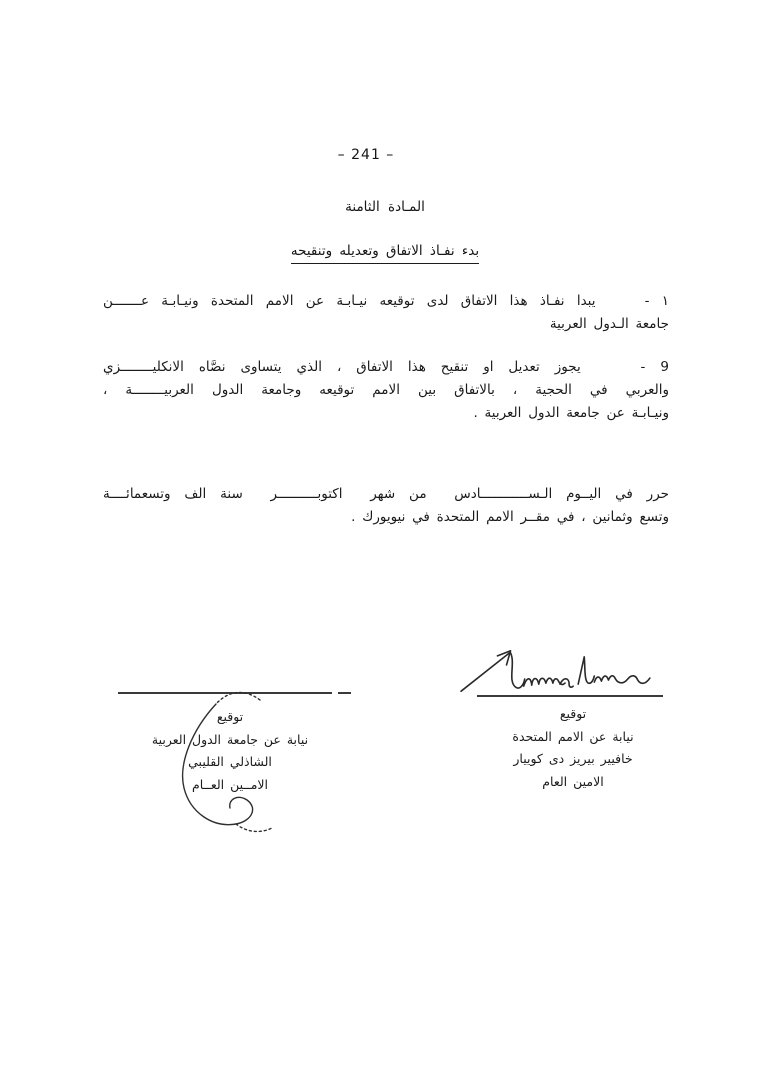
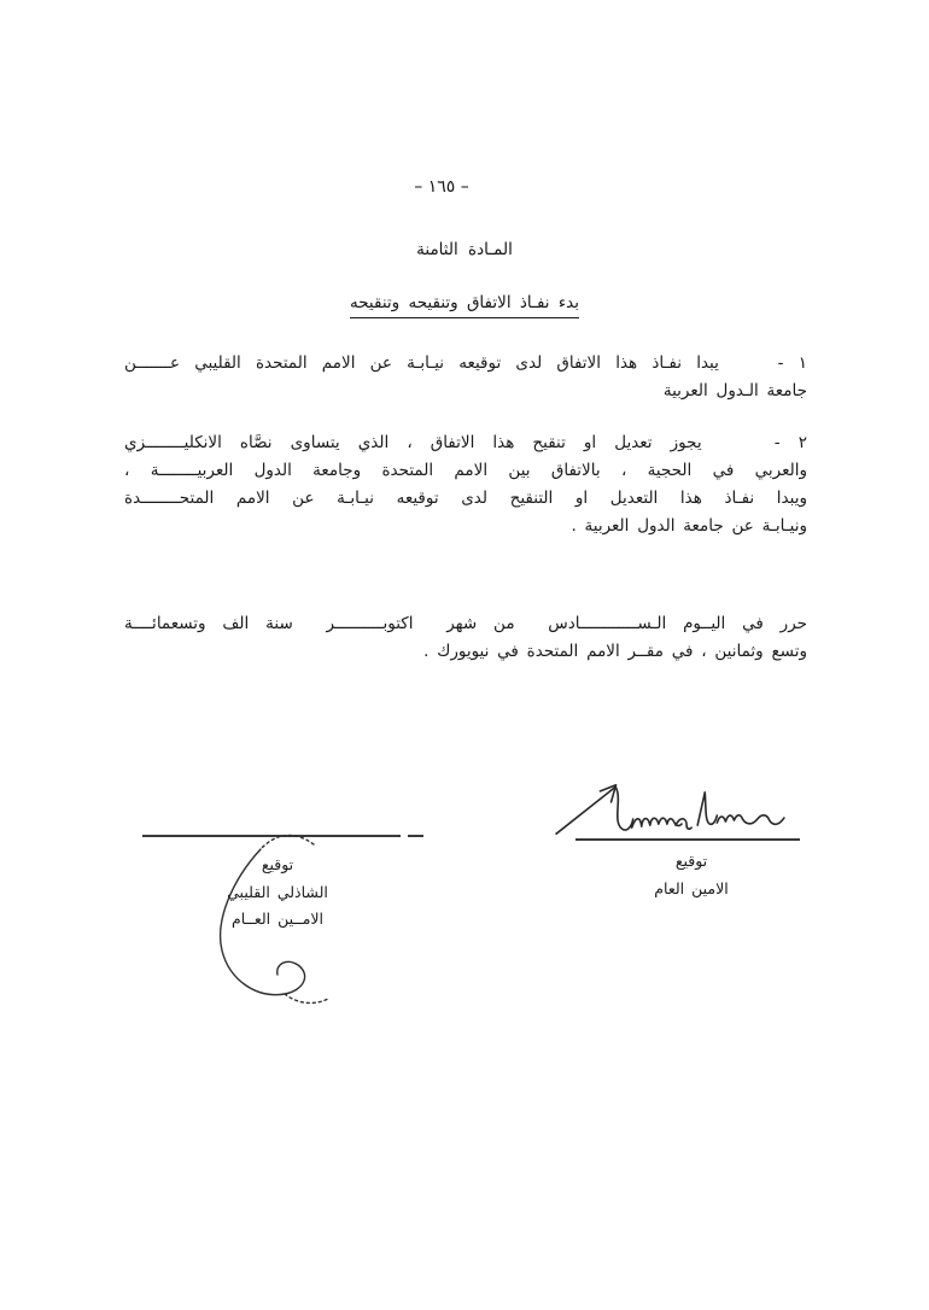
- – 241 –
+ – ١٦٥ –
  المـادة الثامنة
- بدء نفـاذ الاتفاق وتعديله وتنقيحه
+ بدء نفـاذ الاتفاق وتنقيحه وتنقيحه
- ١ - يبدا نفـاذ هذا الاتفاق لدى توقيعه نيـابـة عن الامم المتحدة ونيـابـة عـــــــن
+ ١ - يبدا نفـاذ هذا الاتفاق لدى توقيعه نيـابـة عن الامم المتحدة القليبي عـــــــن
  جامعة الـدول العربية
- 9 - يجوز تعديل او تنقيح هذا الاتفاق ، الذي يتساوى نصَّاه الانكليــــــــزي
+ ٢ - يجوز تعديل او تنقيح هذا الاتفاق ، الذي يتساوى نصَّاه الانكليــــــــزي
- والعربي في الحجية ، بالاتفاق بين الامم توقيعه وجامعة الدول العربيــــــــة ،
+ والعربي في الحجية ، بالاتفاق بين الامم المتحدة وجامعة الدول العربيــــــــة ،
+ ويبدا نفـاذ هذا التعديل او التنقيح لدى توقيعه نيـابـة عن الامم المتحــــــــدة
  ونيـابـة عن جامعة الدول العربية .
  حرر في اليــوم الـســــــــــــادس من شهر اكتوبــــــــــر سنة الف وتسعمائــــة
  وتسع وثمانين ، في مقــر الامم المتحدة في نيويورك .
  توقيع
- نيابة عن الامم المتحدة
- خافيير بيريز دى كوييار
  الامين العام
  توقيع
- نيابة عن جامعة الدول العربية
  الشاذلي القليبي
  الامــين العــام
